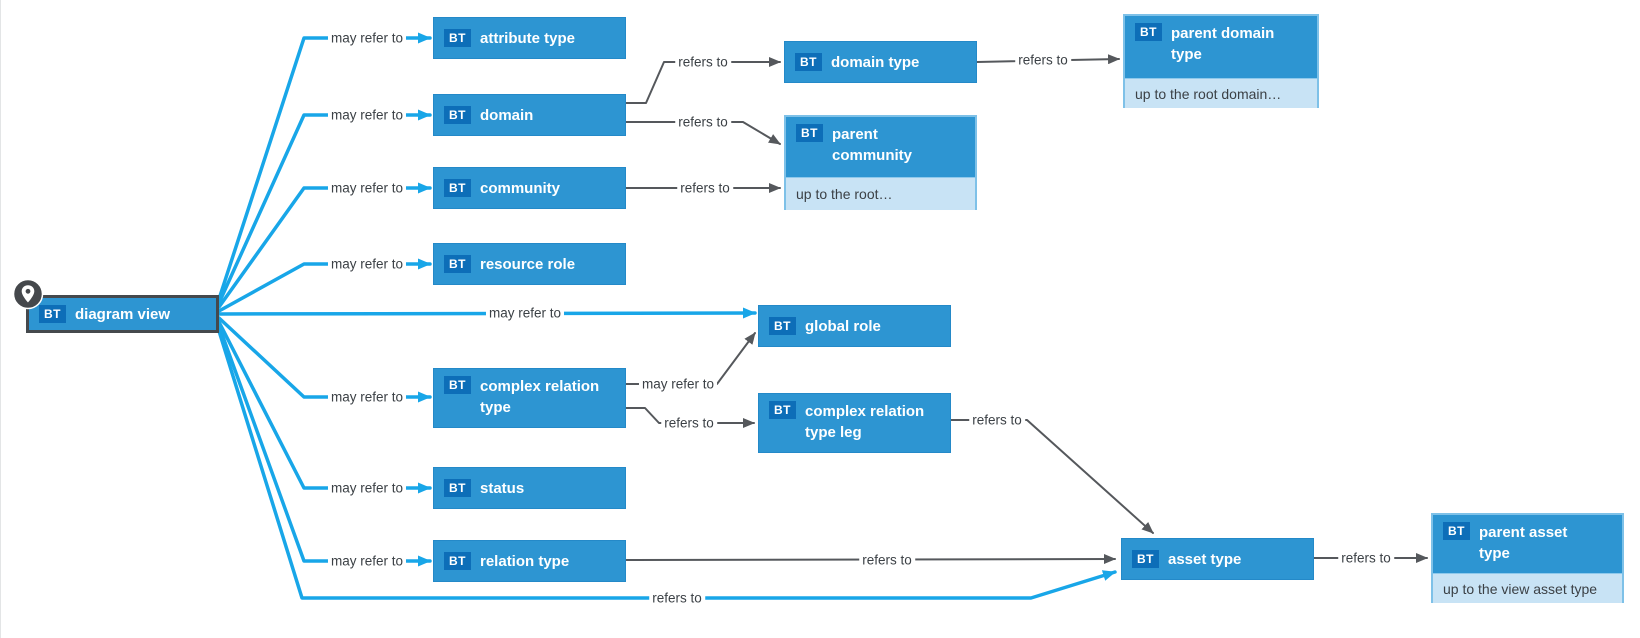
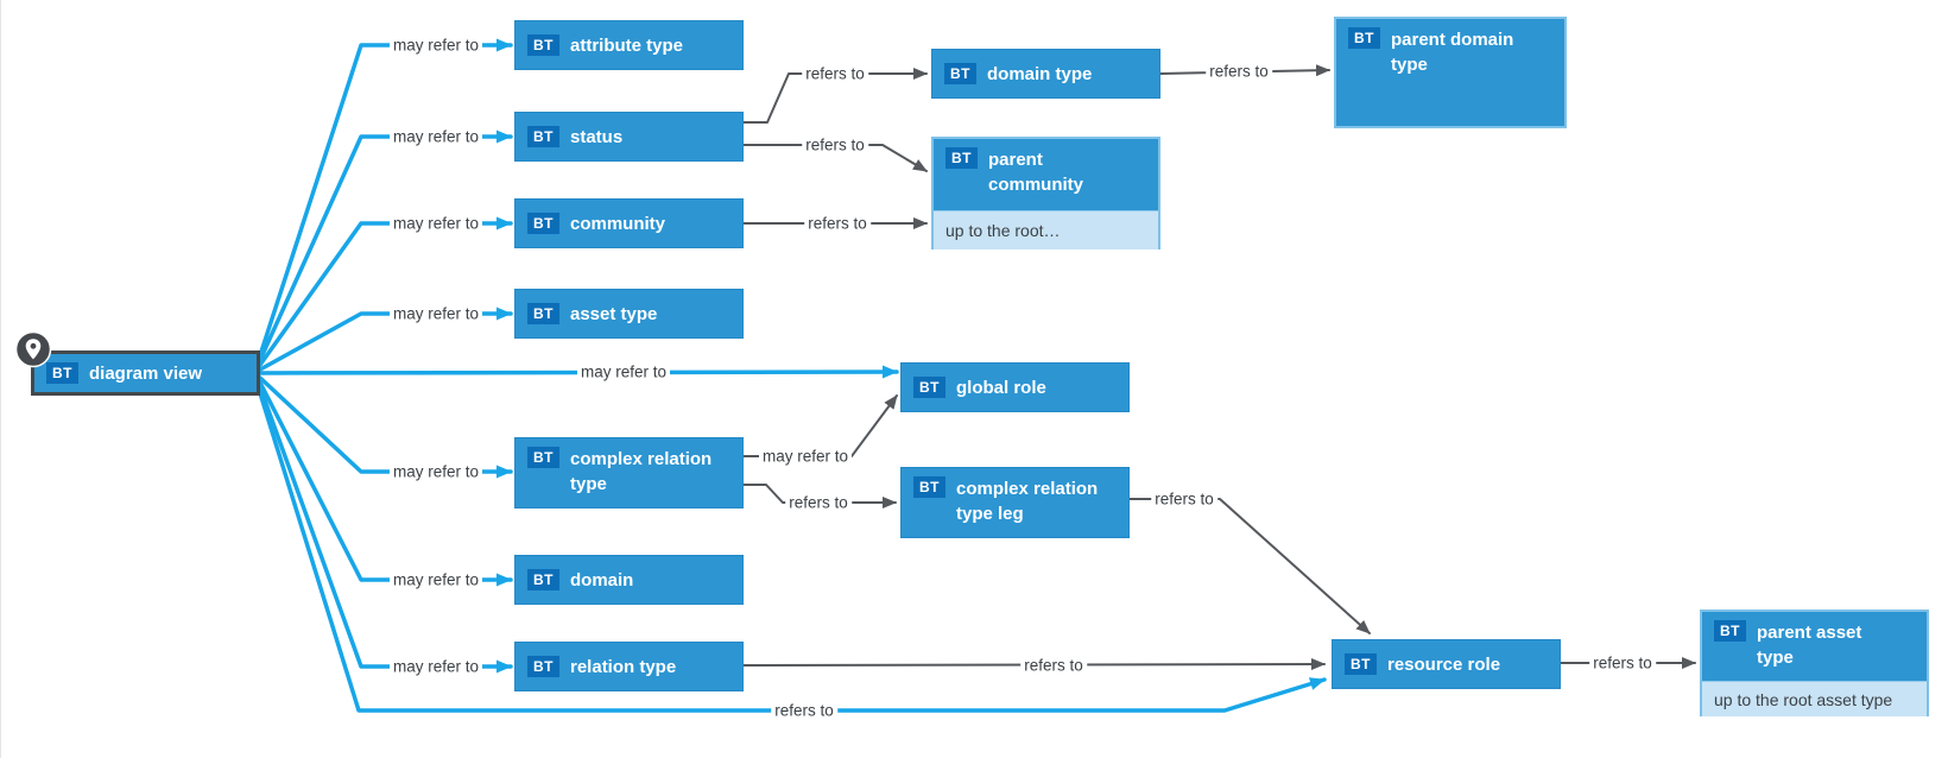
  may refer to
  may refer to
  may refer to
  may refer to
  may refer to
  may refer to
  may refer to
  may refer to
  refers to
  refers to
  refers to
  refers to
  may refer to
  refers to
  refers to
  refers to
  refers to
  refers to
  BT
  diagram view
  BT
  attribute type
  BT
- domain
+ status
  BT
  community
  BT
- resource role
+ asset type
  BT
  global role
  BT
  complex relation
  type
  BT
- status
+ domain
  BT
  relation type
  BT
  domain type
  BT
  parent
  community
  up to the root…
  BT
  parent domain
  type
- up to the root domain…
  BT
  complex relation
  type leg
  BT
- asset type
+ resource role
  BT
  parent asset
  type
- up to the view asset type
+ up to the root asset type
